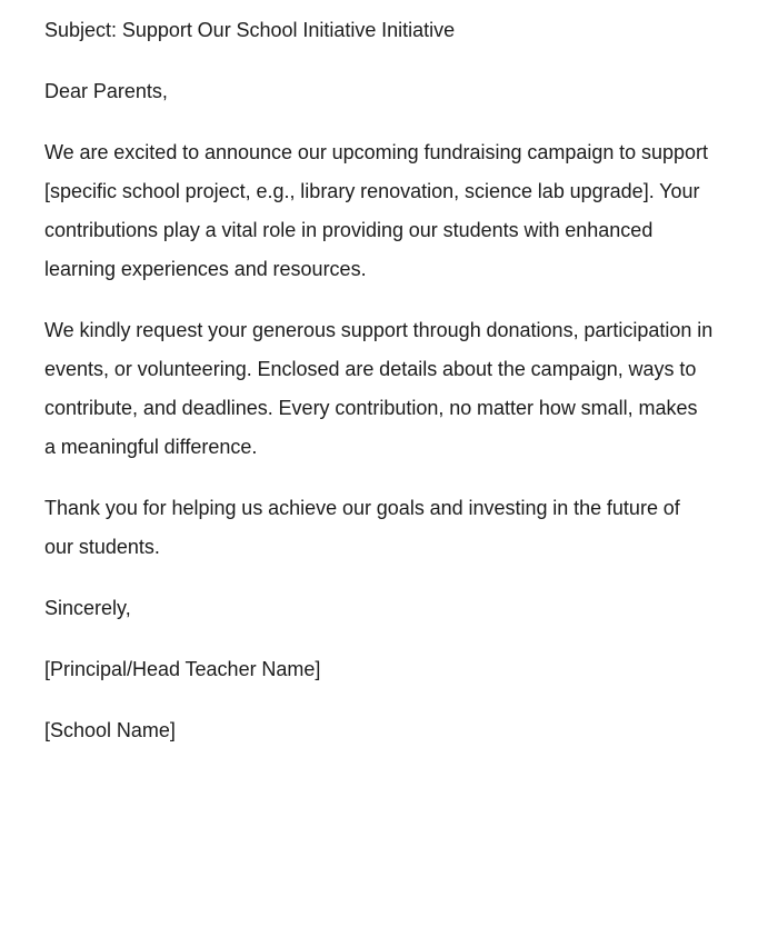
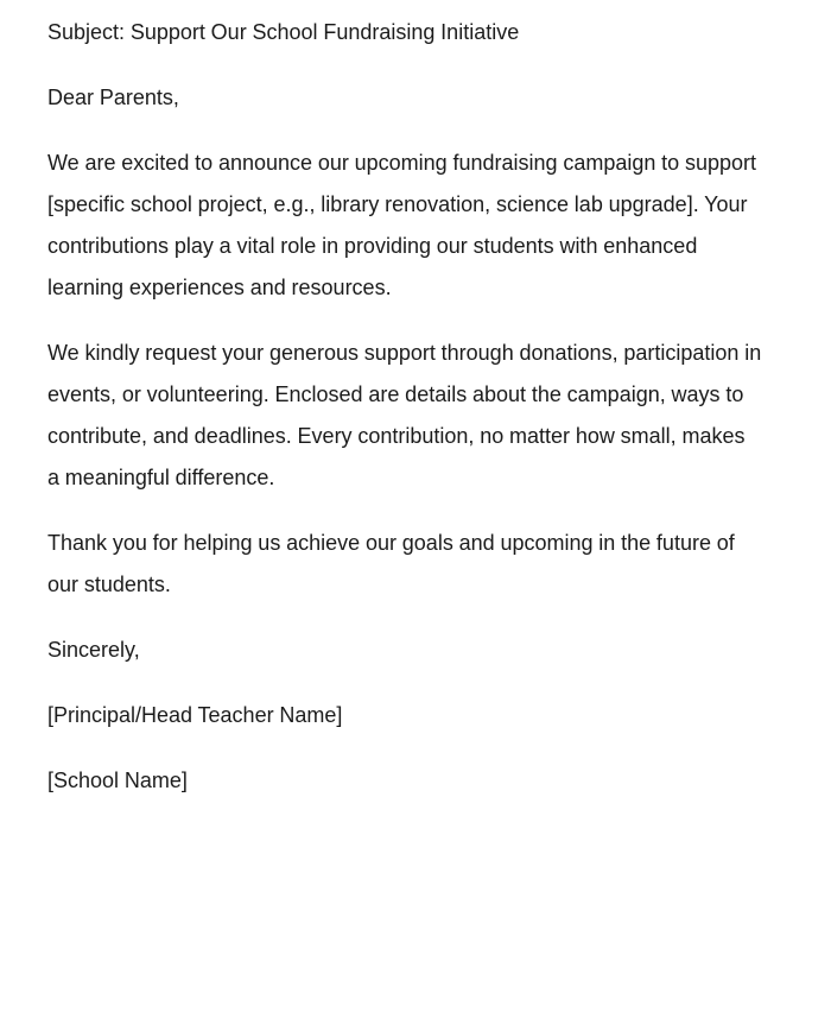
- Subject: Support Our School Initiative Initiative
+ Subject: Support Our School Fundraising Initiative
  Dear Parents,
  We are excited to announce our upcoming fundraising campaign to support [specific school project, e.g., library renovation, science lab upgrade]. Your contributions play a vital role in providing our students with enhanced learning experiences and resources.
  We kindly request your generous support through donations, participation in events, or volunteering. Enclosed are details about the campaign, ways to contribute, and deadlines. Every contribution, no matter how small, makes a meaningful difference.
- Thank you for helping us achieve our goals and investing in the future of our students.
+ Thank you for helping us achieve our goals and upcoming in the future of our students.
  Sincerely,
  [Principal/Head Teacher Name]
  [School Name]
